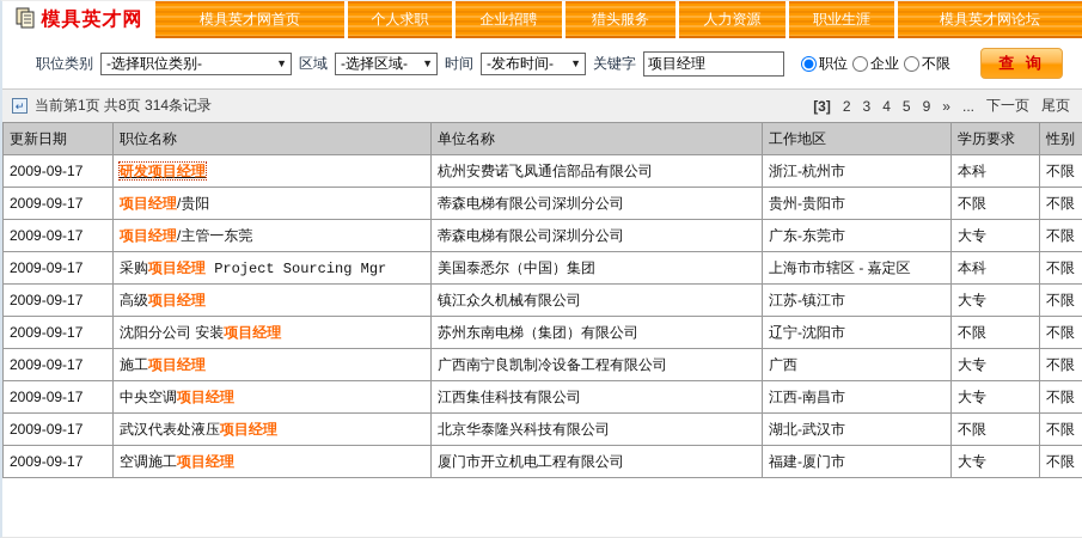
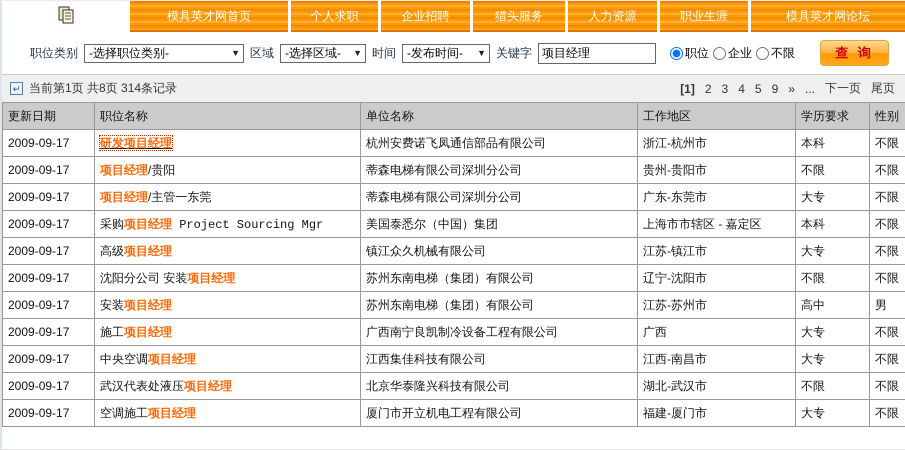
- 模具英才网
  模具英才网首页
  个人求职
  企业招聘
  猎头服务
  人力资源
  职业生涯
  模具英才网论坛
  职位类别
  -选择职位类别-
  ▼
  区域
  -选择区域-
  ▼
  时间
  -发布时间-
  ▼
  关键字
  项目经理
  职位
  企业
  不限
  查 询
  ↵
  当前第1页 共8页 314条记录
- [3]
+ [1]
  2
  3
  4
  5
  9
  »
  ...
  下一页
  尾页
  更新日期	职位名称	单位名称	工作地区	学历要求	性别
  2009-09-17	研发项目经理	杭州安费诺飞凤通信部品有限公司	浙江-杭州市	本科	不限
  2009-09-17	项目经理/贵阳	蒂森电梯有限公司深圳分公司	贵州-贵阳市	不限	不限
  2009-09-17	项目经理/主管一东莞	蒂森电梯有限公司深圳分公司	广东-东莞市	大专	不限
  2009-09-17	采购项目经理 Project Sourcing Mgr	美国泰悉尔（中国）集团	上海市市辖区 - 嘉定区	本科	不限
  2009-09-17	高级项目经理	镇江众久机械有限公司	江苏-镇江市	大专	不限
  2009-09-17	沈阳分公司 安装项目经理	苏州东南电梯（集团）有限公司	辽宁-沈阳市	不限	不限
+ 2009-09-17	安装项目经理	苏州东南电梯（集团）有限公司	江苏-苏州市	高中	男
  2009-09-17	施工项目经理	广西南宁良凯制冷设备工程有限公司	广西	大专	不限
  2009-09-17	中央空调项目经理	江西集佳科技有限公司	江西-南昌市	大专	不限
  2009-09-17	武汉代表处液压项目经理	北京华泰隆兴科技有限公司	湖北-武汉市	不限	不限
  2009-09-17	空调施工项目经理	厦门市开立机电工程有限公司	福建-厦门市	大专	不限
